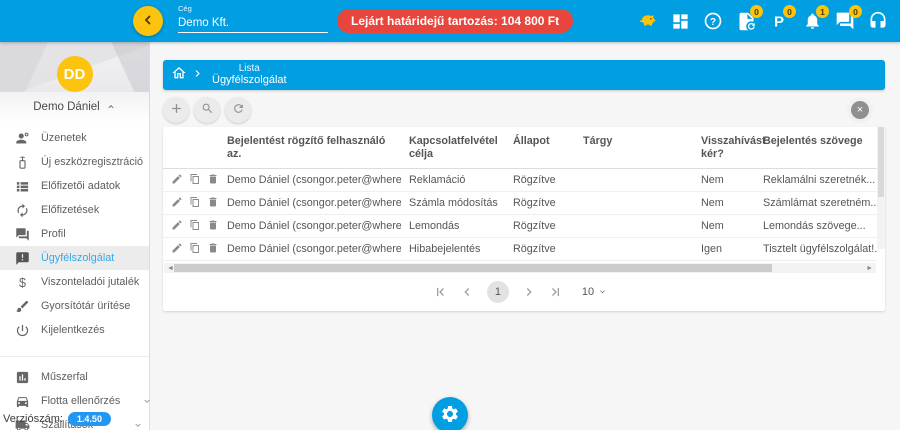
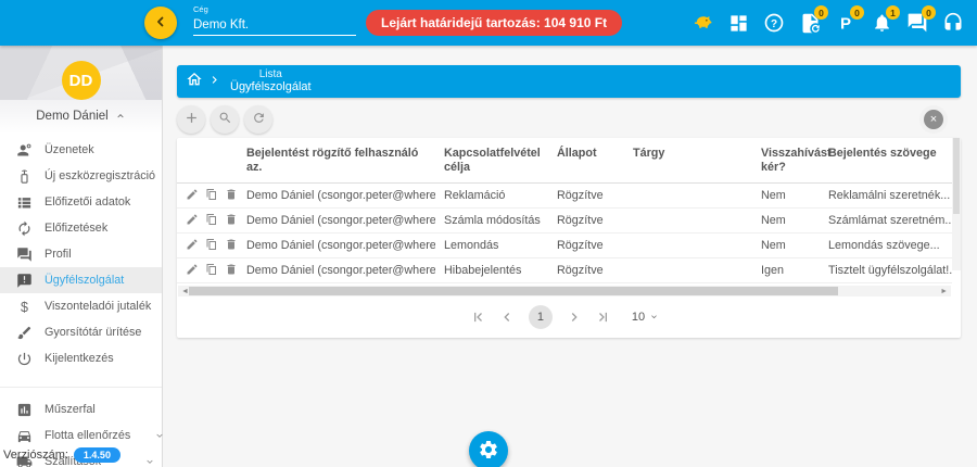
  Cég
  Demo Kft.
- Lejárt határidejű tartozás: 104 800 Ft
+ Lejárt határidejű tartozás: 104 910 Ft
  ?
  0
  P
  0
  1
  0
  DD
  Demo Dániel
  Üzenetek
  Új eszközregisztráció
  Előfizetői adatok
  Előfizetések
  Profil
  Ügyfélszolgálat
  $
  Viszonteladói jutalék
  Gyorsítótár ürítése
  Kijelentkezés
  Műszerfal
  Flotta ellenőrzés
  Verziószám:
  1.4.50
  Lista
  Ügyfélszolgálat
  ×
  	Bejelentést rögzítő felhasználó az.	Kapcsolatfelvétel célja	Állapot	Tárgy	Visszahívás kér?	Bejelentés szövege
  	Demo Dániel (csongor.peter@where	Reklamáció	Rögzítve		Nem	Reklamálni szeretnék...
  	Demo Dániel (csongor.peter@where	Számla módosítás	Rögzítve		Nem	Számlámat szeretném..
  	Demo Dániel (csongor.peter@where	Lemondás	Rögzítve		Nem	Lemondás szövege...
  	Demo Dániel (csongor.peter@where	Hibabejelentés	Rögzítve		Igen	Tisztelt ügyfélszolgálat!.
  1
  10
